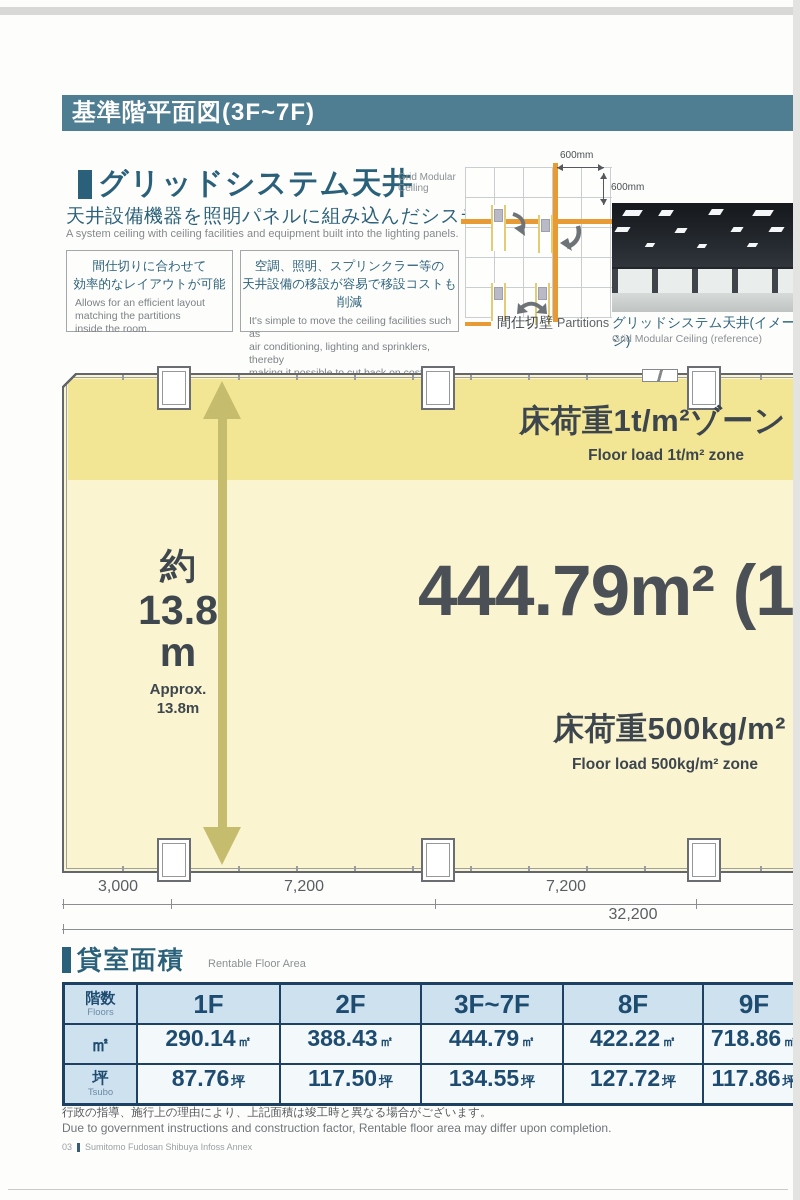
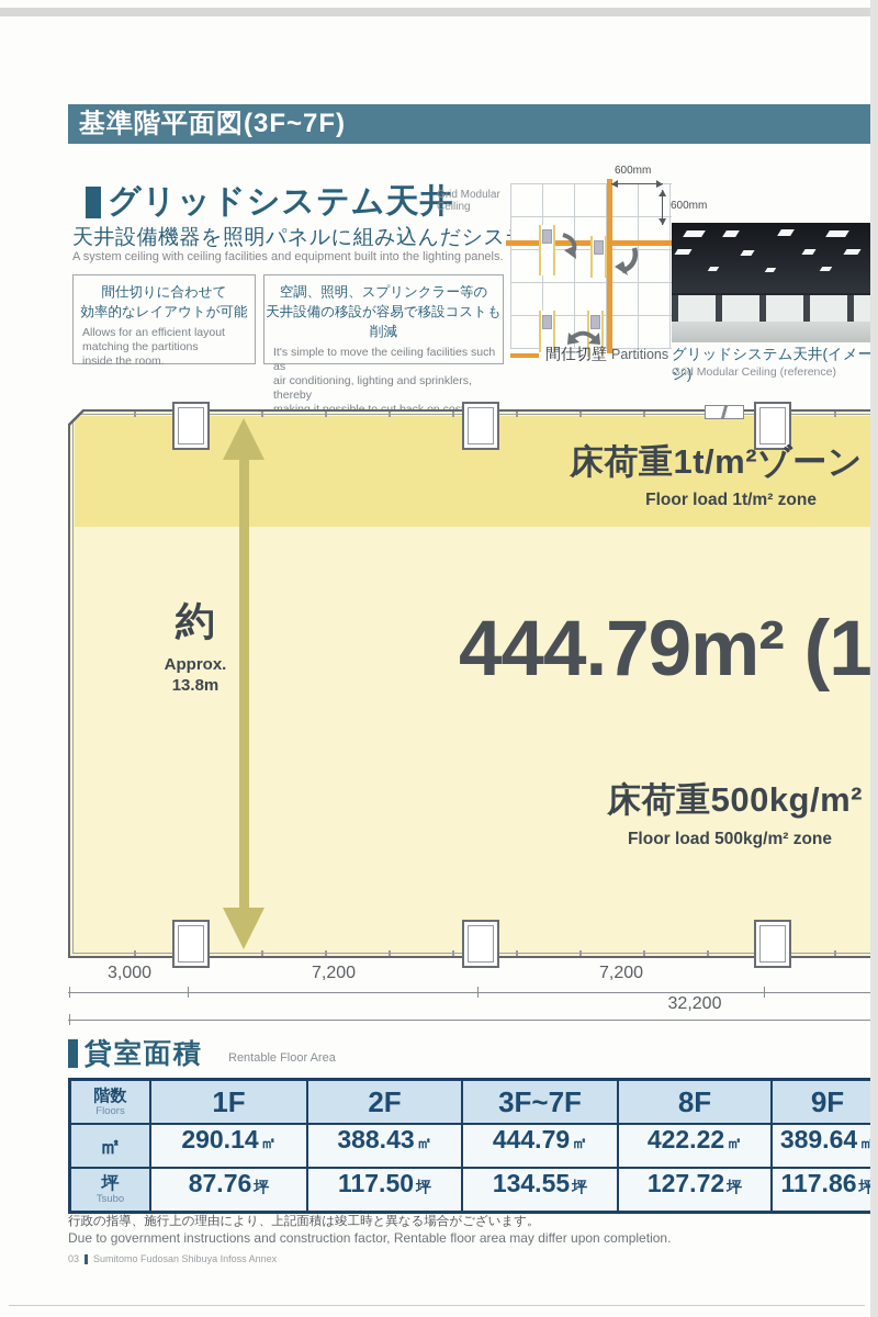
  基準階平面図(3F~7F)
  グリッドシステム天井
  Grid Modular
  Ceiling
  天井設備機器を照明パネルに組み込んだシス
  A system ceiling with ceiling facilities and equipment built into the lighting panels.
  間仕切りに合わせて
  効率的なレイアウトが可能
  Allows for an efficient layout
  matching the partitions
  inside the room.
  空調、照明、スプリンクラー等の
  天井設備の移設が容易で移設コストも削減
  It's simple to move the ceiling facilities such as
  air conditioning, lighting and sprinklers, thereby
  600mm
  600mm
  間仕切壁
  Partitions
  グリッドシステム天井(イメージ)
  Grid Modular Ceiling (reference)
  約
- 13.8
- m
  Approx.
  13.8m
  床荷重1t/m²ゾーン
  Floor load 1t/m² zone
  444.79m² (1
  床荷重500kg/m²
  Floor load 500kg/m² zone
  3,000
  7,200
  7,200
  32,200
  貸室面積
  Rentable Floor Area
  階数
  Floors
  1F
  2F
  3F~7F
  8F
  9F
  ㎡
  290.14
  ㎡
  388.43
  ㎡
  444.79
  ㎡
  422.22
  ㎡
- 718.86
+ 389.64
  ㎡
  坪
  Tsubo
  87.76
  坪
  117.50
  坪
  134.55
  坪
  127.72
  坪
  117.86
  坪
  行政の指導、施行上の理由により、上記面積は竣工時と異なる場合がございます。
  Due to government instructions and construction factor, Rentable floor area may differ upon completion.
  03
  Sumitomo Fudosan Shibuya Infoss Annex
